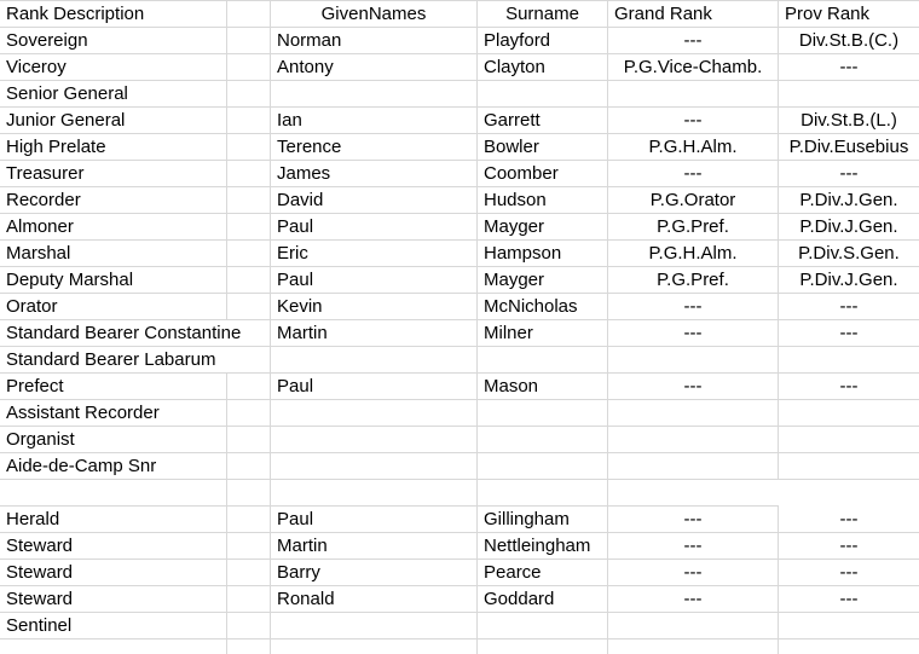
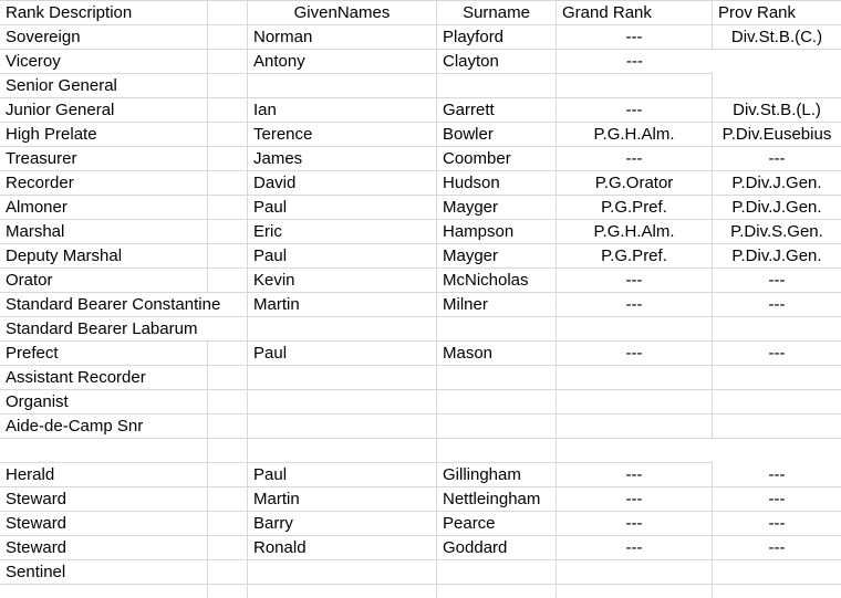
  Rank Description
  GivenNames
  Surname
  Grand Rank
  Prov Rank
  Sovereign
  Norman
  Playford
  ---
  Div.St.B.(C.)
  Viceroy
  Antony
  Clayton
- P.G.Vice-Chamb.
  ---
  Senior General
  Junior General
  Ian
  Garrett
  ---
  Div.St.B.(L.)
  High Prelate
  Terence
  Bowler
  P.G.H.Alm.
  P.Div.Eusebius
  Treasurer
  James
  Coomber
  ---
  ---
  Recorder
  David
  Hudson
  P.G.Orator
  P.Div.J.Gen.
  Almoner
  Paul
  Mayger
  P.G.Pref.
  P.Div.J.Gen.
  Marshal
  Eric
  Hampson
  P.G.H.Alm.
  P.Div.S.Gen.
  Deputy Marshal
  Paul
  Mayger
  P.G.Pref.
  P.Div.J.Gen.
  Orator
  Kevin
  McNicholas
  ---
  ---
  Standard Bearer Constantine
  Martin
  Milner
  ---
  ---
  Standard Bearer Labarum
  Prefect
  Paul
  Mason
  ---
  ---
  Assistant Recorder
  Organist
  Aide-de-Camp Snr
  Herald
  Paul
  Gillingham
  ---
  ---
  Steward
  Martin
  Nettleingham
  ---
  ---
  Steward
  Barry
  Pearce
  ---
  ---
  Steward
  Ronald
  Goddard
  ---
  ---
  Sentinel
